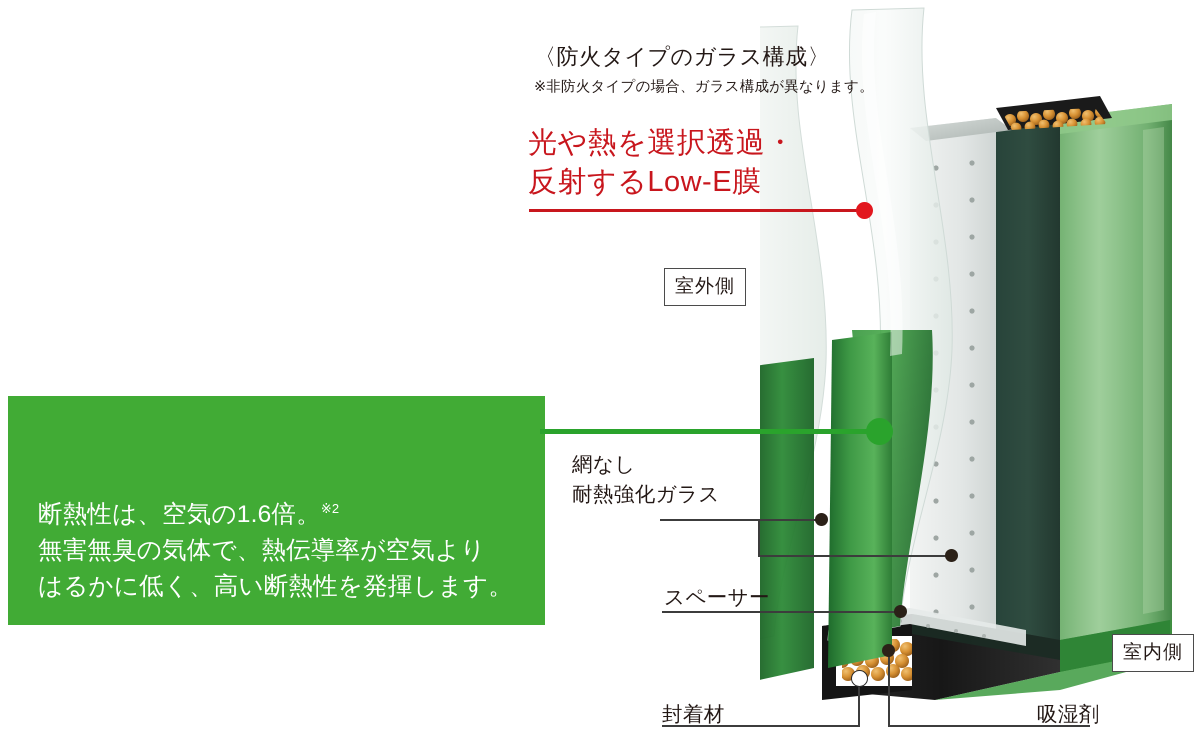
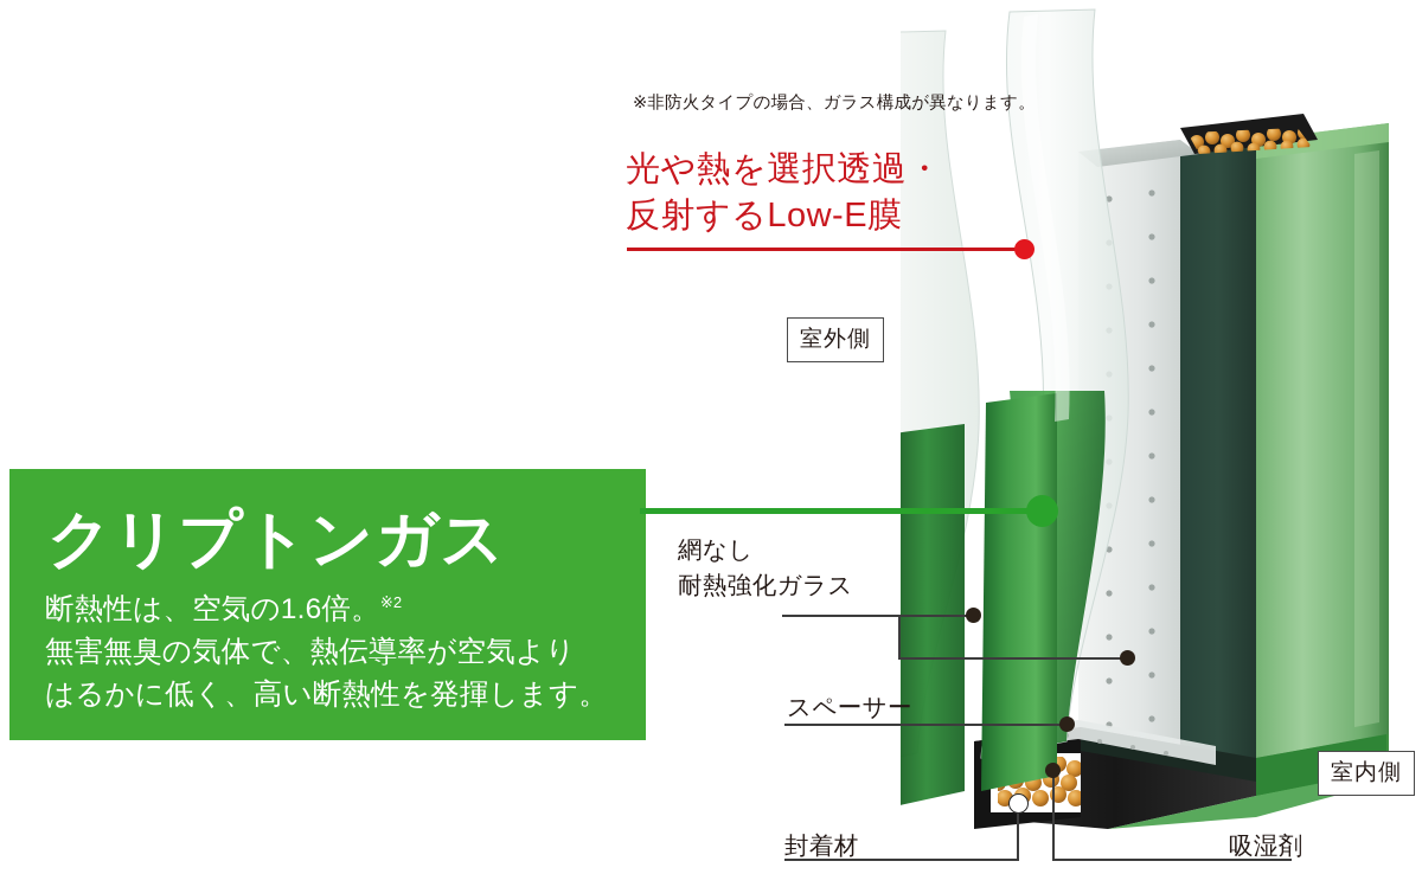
- 〈防火タイプのガラス構成〉
  ※非防火タイプの場合、ガラス構成が異なります。
  光や熱を選択透過・
  反射するLow-E膜
+ クリプトンガス
  断熱性は、空気の1.6倍。※2
  無害無臭の気体で、熱伝導率が空気より
  はるかに低く、高い断熱性を発揮します。
  室外側
  室内側
  網なし
  耐熱強化ガラス
  スペーサー
  封着材
  吸湿剤
